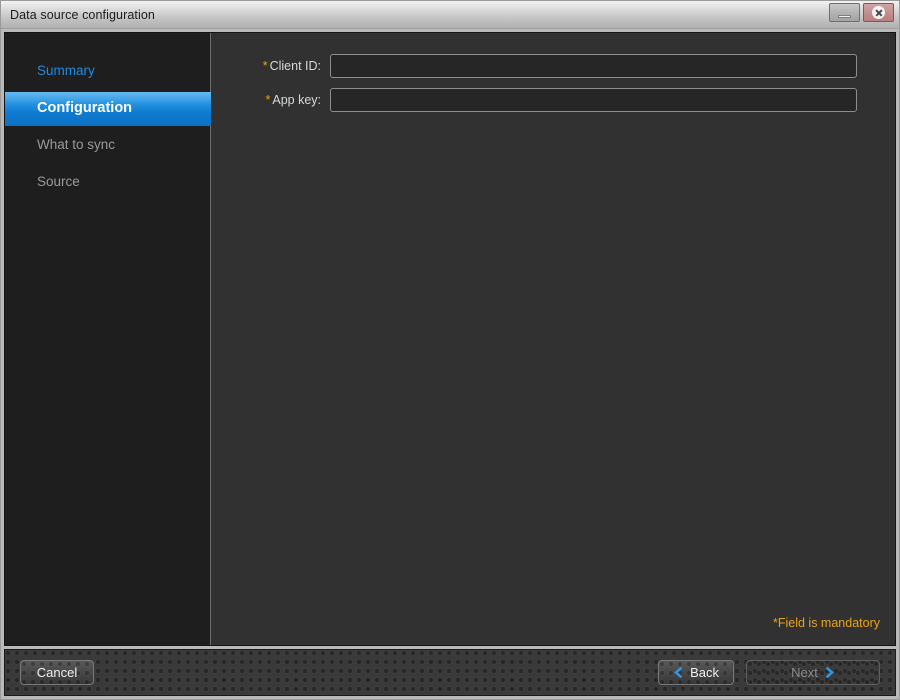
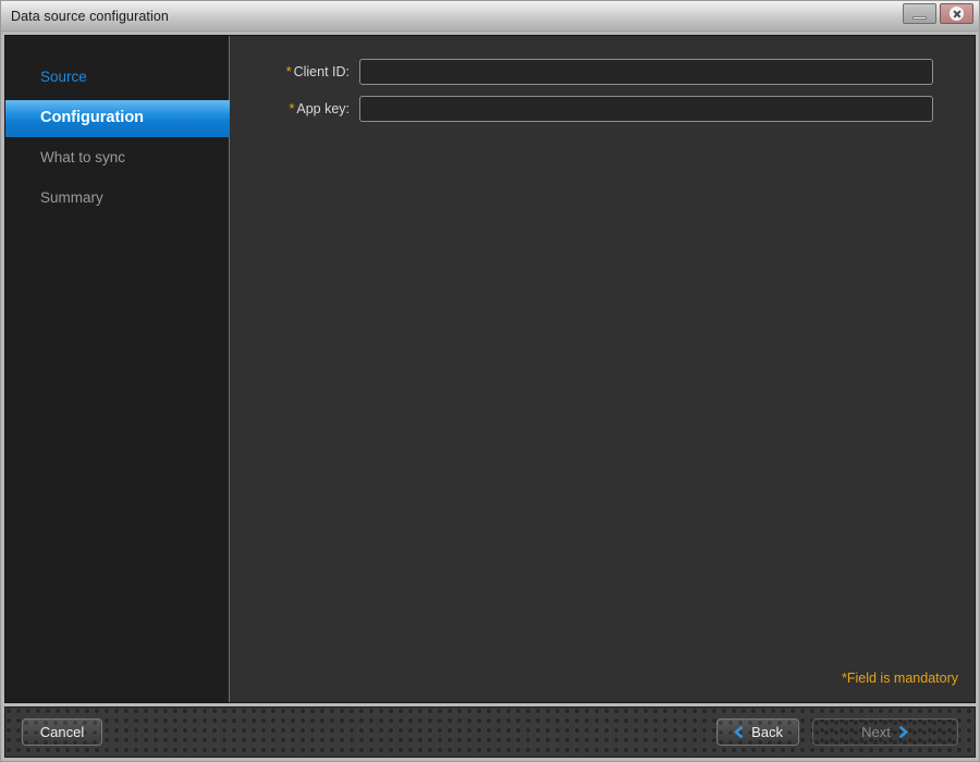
  Data source configuration
- Summary
+ Source
  Configuration
  What to sync
- Source
+ Summary
  * Client ID:
  * App key:
  *Field is mandatory
  Cancel
  Back
  Next
